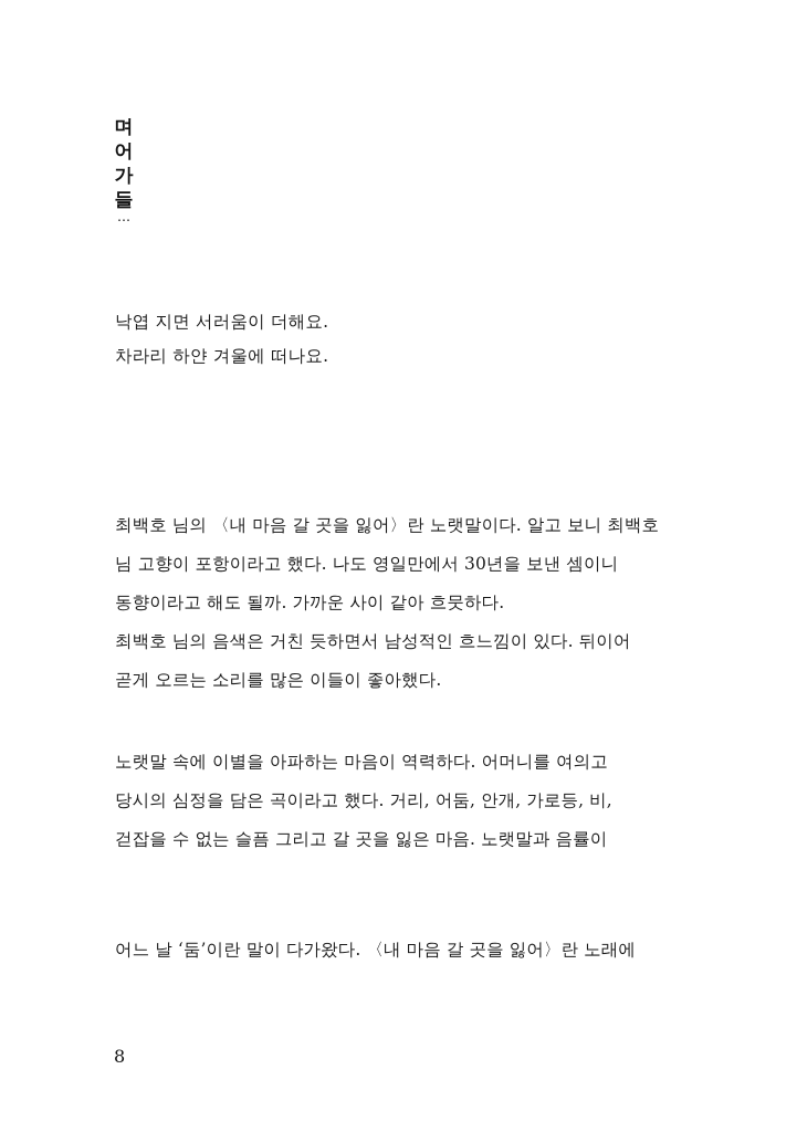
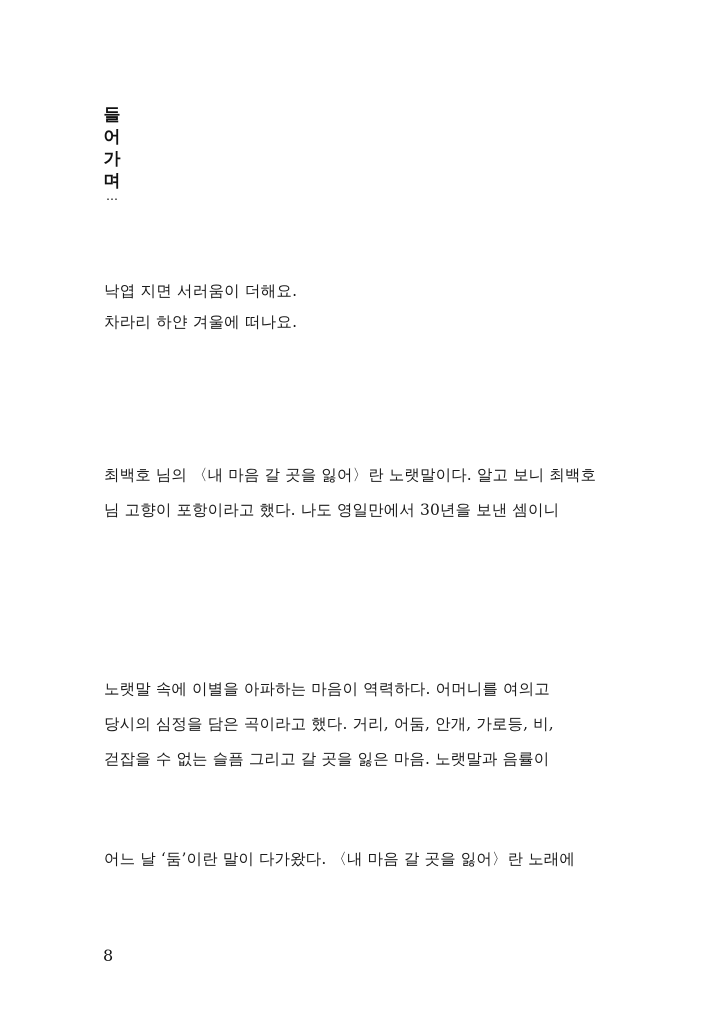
- 며
+ 들
  어
  가
- 들
+ 며
  …
  낙엽 지면 서러움이 더해요.
  차라리 하얀 겨울에 떠나요.
  최백호 님의 〈내 마음 갈 곳을 잃어〉란 노랫말이다. 알고 보니 최백호
  님 고향이 포항이라고 했다. 나도 영일만에서 30년을 보낸 셈이니
- 동향이라고 해도 될까. 가까운 사이 같아 흐뭇하다.
- 최백호 님의 음색은 거친 듯하면서 남성적인 흐느낌이 있다. 뒤이어
- 곧게 오르는 소리를 많은 이들이 좋아했다.
  노랫말 속에 이별을 아파하는 마음이 역력하다. 어머니를 여의고
  당시의 심정을 담은 곡이라고 했다. 거리, 어둠, 안개, 가로등, 비,
  걷잡을 수 없는 슬픔 그리고 갈 곳을 잃은 마음. 노랫말과 음률이
  어느 날 ‘둠’이란 말이 다가왔다. 〈내 마음 갈 곳을 잃어〉란 노래에
  8
